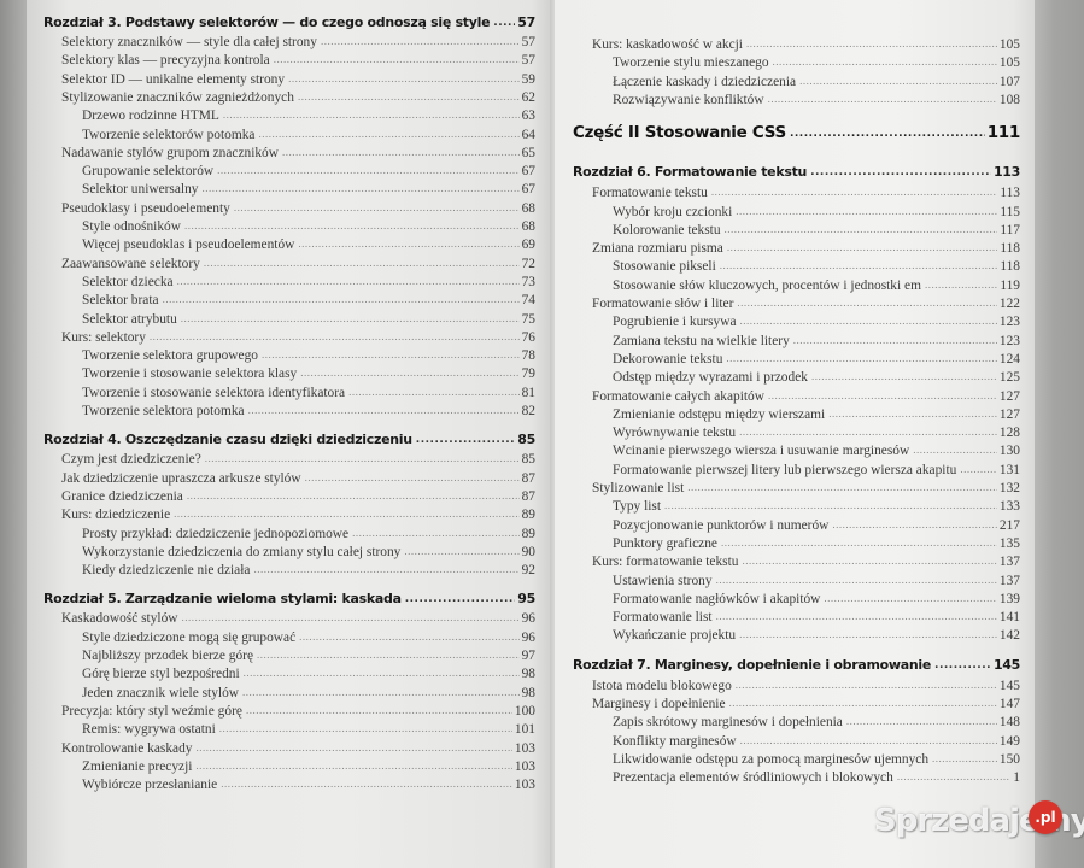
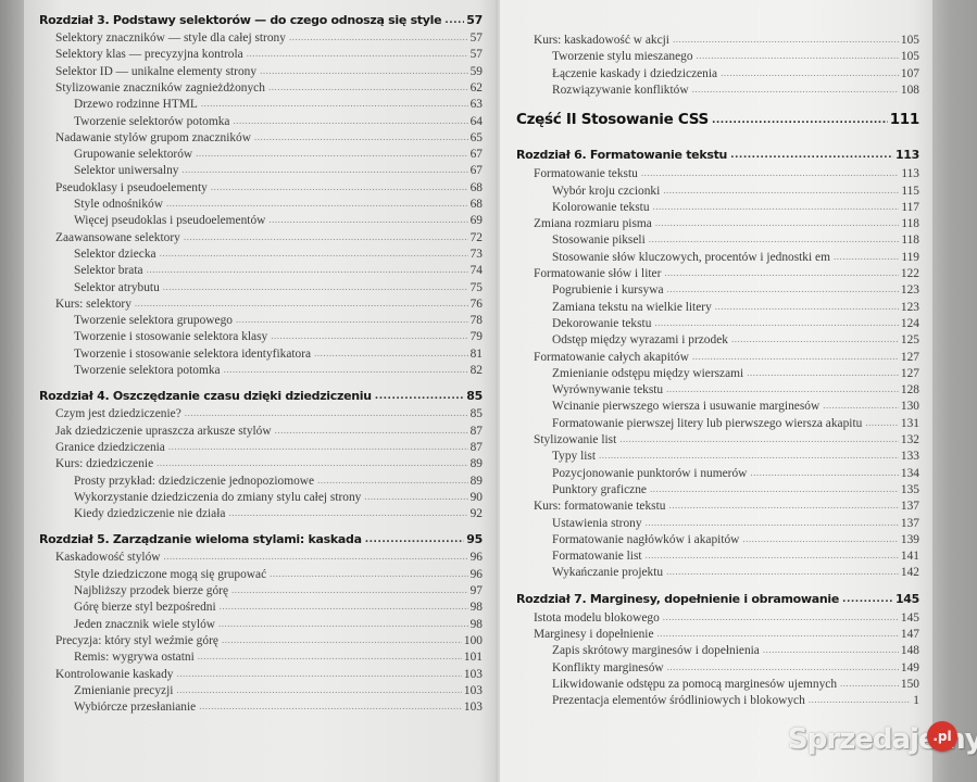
  Rozdział 3. Podstawy selektorów — do czego odnoszą się style
  57
  Selektory znaczników — style dla całej strony
  57
  Selektory klas — precyzyjna kontrola
  57
  Selektor ID — unikalne elementy strony
  59
  Stylizowanie znaczników zagnieżdżonych
  62
  Drzewo rodzinne HTML
  63
  Tworzenie selektorów potomka
  64
  Nadawanie stylów grupom znaczników
  65
  Grupowanie selektorów
  67
  Selektor uniwersalny
  67
  Pseudoklasy i pseudoelementy
  68
  Style odnośników
  68
  Więcej pseudoklas i pseudoelementów
  69
  Zaawansowane selektory
  72
  Selektor dziecka
  73
  Selektor brata
  74
  Selektor atrybutu
  75
  Kurs: selektory
  76
  Tworzenie selektora grupowego
  78
  Tworzenie i stosowanie selektora klasy
  79
  Tworzenie i stosowanie selektora identyfikatora
  81
  Tworzenie selektora potomka
  82
  Rozdział 4. Oszczędzanie czasu dzięki dziedziczeniu
  85
  Czym jest dziedziczenie?
  85
  Jak dziedziczenie upraszcza arkusze stylów
  87
  Granice dziedziczenia
  87
  Kurs: dziedziczenie
  89
  Prosty przykład: dziedziczenie jednopoziomowe
  89
  Wykorzystanie dziedziczenia do zmiany stylu całej strony
  90
  Kiedy dziedziczenie nie działa
  92
  Rozdział 5. Zarządzanie wieloma stylami: kaskada
  95
  Kaskadowość stylów
  96
  Style dziedziczone mogą się grupować
  96
  Najbliższy przodek bierze górę
  97
  Górę bierze styl bezpośredni
  98
  Jeden znacznik wiele stylów
  98
  Precyzja: który styl weźmie górę
  100
  Remis: wygrywa ostatni
  101
  Kontrolowanie kaskady
  103
  Zmienianie precyzji
  103
  Wybiórcze przesłanianie
  103
  Kurs: kaskadowość w akcji
  105
  Tworzenie stylu mieszanego
  105
  Łączenie kaskady i dziedziczenia
  107
  Rozwiązywanie konfliktów
  108
  Część II Stosowanie CSS
  111
  Rozdział 6. Formatowanie tekstu
  113
  Formatowanie tekstu
  113
  Wybór kroju czcionki
  115
  Kolorowanie tekstu
  117
  Zmiana rozmiaru pisma
  118
  Stosowanie pikseli
  118
  Stosowanie słów kluczowych, procentów i jednostki em
  119
  Formatowanie słów i liter
  122
  Pogrubienie i kursywa
  123
  Zamiana tekstu na wielkie litery
  123
  Dekorowanie tekstu
  124
  Odstęp między wyrazami i przodek
  125
  Formatowanie całych akapitów
  127
  Zmienianie odstępu między wierszami
  127
  Wyrównywanie tekstu
  128
  Wcinanie pierwszego wiersza i usuwanie marginesów
  130
  Formatowanie pierwszej litery lub pierwszego wiersza akapitu
  131
  Stylizowanie list
  132
  Typy list
  133
  Pozycjonowanie punktorów i numerów
- 217
+ 134
  Punktory graficzne
  135
  Kurs: formatowanie tekstu
  137
  Ustawienia strony
  137
  Formatowanie nagłówków i akapitów
  139
  Formatowanie list
  141
  Wykańczanie projektu
  142
  Rozdział 7. Marginesy, dopełnienie i obramowanie
  145
  Istota modelu blokowego
  145
  Marginesy i dopełnienie
  147
  Zapis skrótowy marginesów i dopełnienia
  148
  Konflikty marginesów
  149
  Likwidowanie odstępu za pomocą marginesów ujemnych
  150
  Prezentacja elementów śródliniowych i blokowych
  1
  Sprzedajy
  .pl
